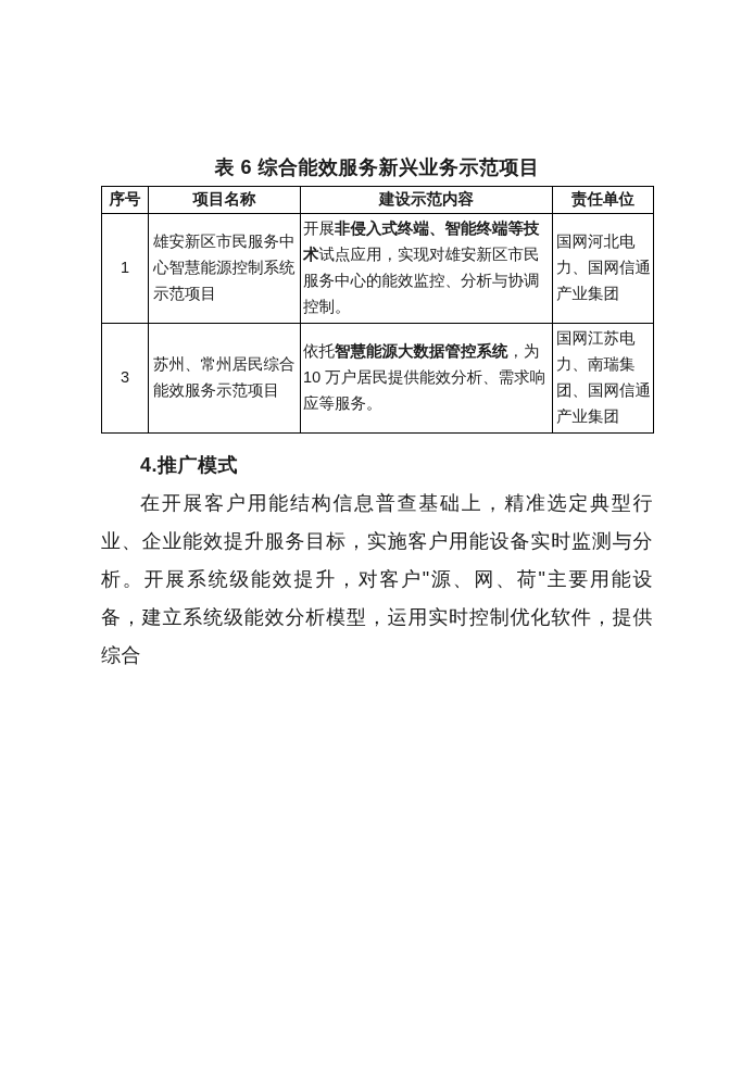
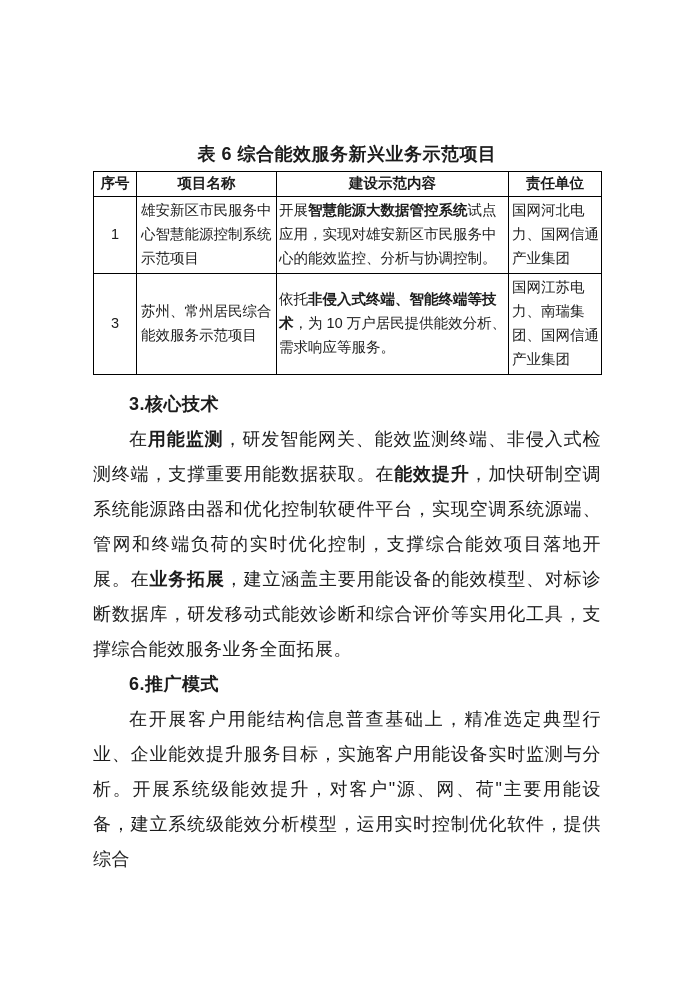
  表 6 综合能效服务新兴业务示范项目
  序号	项目名称	建设示范内容	责任单位
- 1	雄安新区市民服务中心智慧能源控制系统示范项目	开展非侵入式终端、智能终端等技术试点应用，实现对雄安新区市民服务中心的能效监控、分析与协调控制。	国网河北电力、国网信通产业集团
+ 1	雄安新区市民服务中心智慧能源控制系统示范项目	开展智慧能源大数据管控系统试点应用，实现对雄安新区市民服务中心的能效监控、分析与协调控制。	国网河北电力、国网信通产业集团
- 3	苏州、常州居民综合能效服务示范项目	依托智慧能源大数据管控系统，为 10 万户居民提供能效分析、需求响应等服务。	国网江苏电力、南瑞集团、国网信通产业集团
+ 3	苏州、常州居民综合能效服务示范项目	依托非侵入式终端、智能终端等技术，为 10 万户居民提供能效分析、需求响应等服务。	国网江苏电力、南瑞集团、国网信通产业集团
+ 3.核心技术
+ 在用能监测，研发智能网关、能效监测终端、非侵入式检测终端，支撑重要用能数据获取。在能效提升，加快研制空调系统能源路由器和优化控制软硬件平台，实现空调系统源端、管网和终端负荷的实时优化控制，支撑综合能效项目落地开展。在业务拓展，建立涵盖主要用能设备的能效模型、对标诊断数据库，研发移动式能效诊断和综合评价等实用化工具，支撑综合能效服务业务全面拓展。
- 4.推广模式
+ 6.推广模式
  在开展客户用能结构信息普查基础上，精准选定典型行业、企业能效提升服务目标，实施客户用能设备实时监测与分析。开展系统级能效提升，对客户"源、网、荷"主要用能设备，建立系统级能效分析模型，运用实时控制优化软件，提供综合
